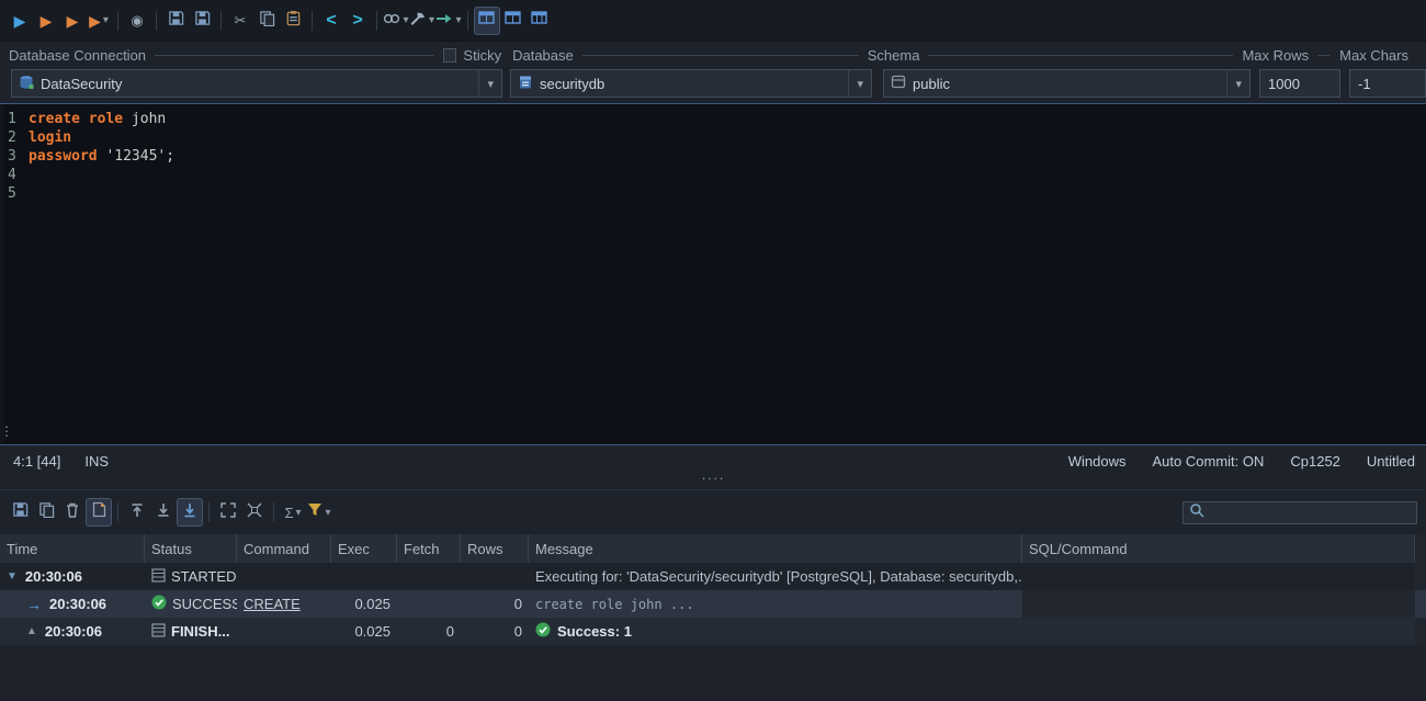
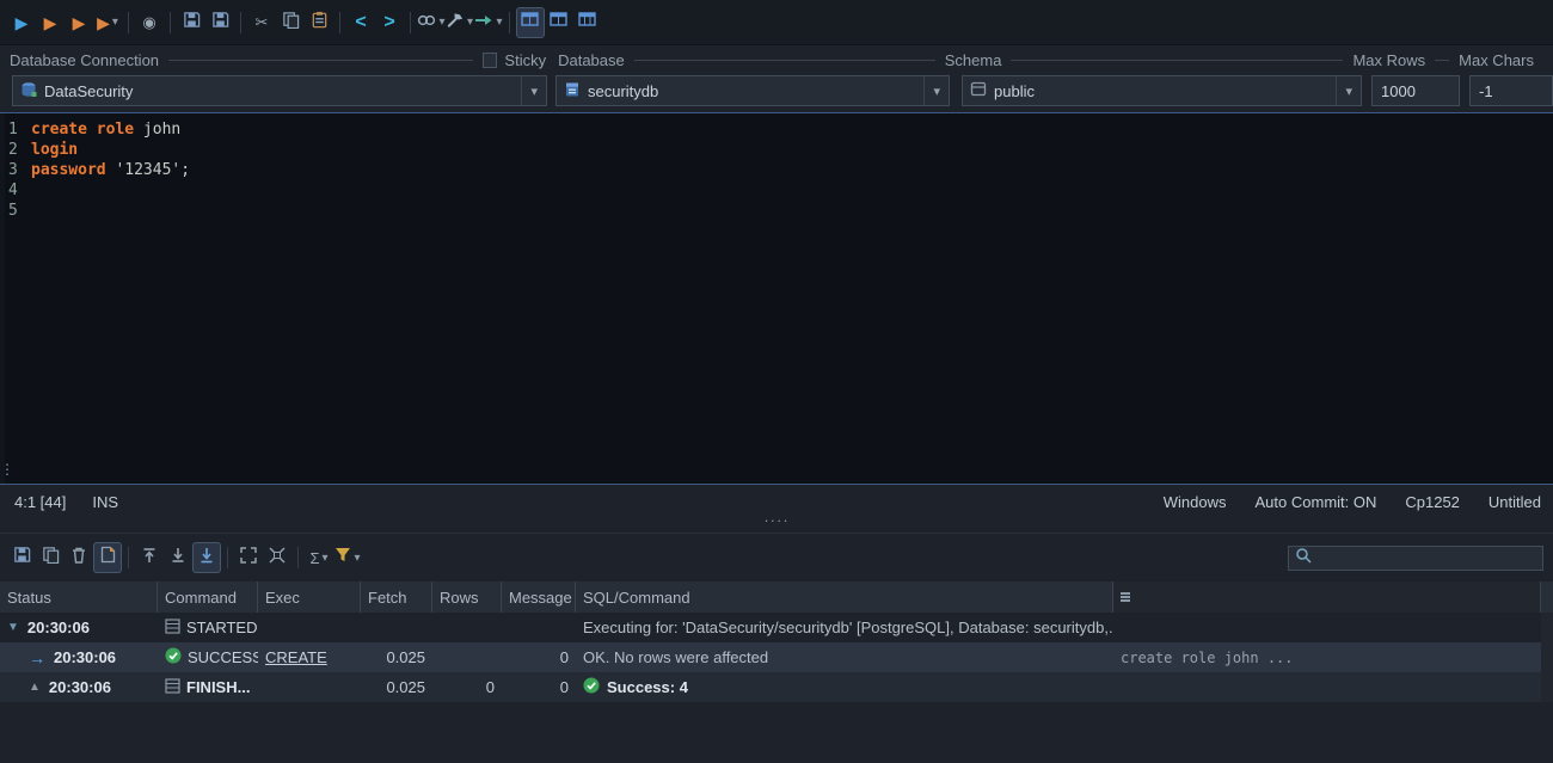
  ▶
  ▶
  ▶
  ▶
  ▾
  ◉
  ✂
  <
  >
  ▾
  ▾
  ▾
  Database Connection
  Sticky
  Database
  Schema
  Max Rows
  Max Chars
  DataSecurity
  ▾
  securitydb
  ▾
  public
  ▾
  1000
  -1
  1
  create role john
  2
  login
  3
  password '12345';
  4
  5
  ⋮
  4:1 [44]
  INS
  Windows
  Auto Commit: ON
  Cp1252
  Untitled
  ····
  Σ
  ▾
  ▾
- Time
  Status
  Command
  Exec
  Fetch
  Rows
  Message
  SQL/Command
  ▼
  20:30:06
  STARTED
  Executing for: 'DataSecurity/securitydb' [PostgreSQL], Database: securitydb,.
  →
  20:30:06
  SUCCESS
  CREATE
  0.025
  0
+ OK. No rows were affected
  create role john ...
  ▲
  20:30:06
  FINISH...
  0.025
  0
  0
- Success: 1
+ Success: 4
